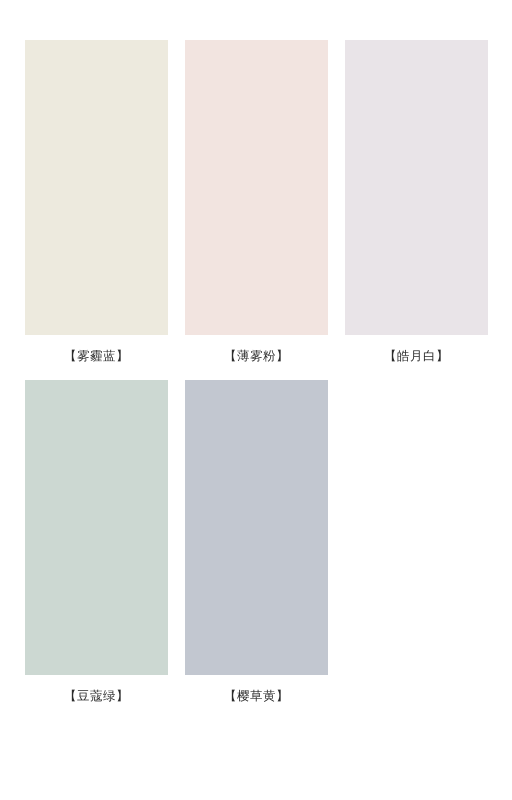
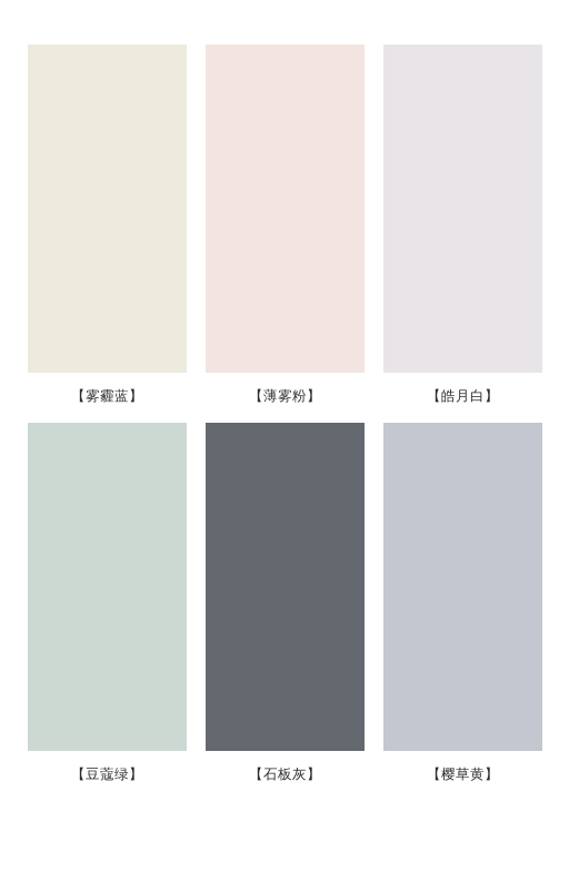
  【雾霾蓝】
  【薄雾粉】
  【皓月白】
  【豆蔻绿】
+ 【石板灰】
  【樱草黄】
